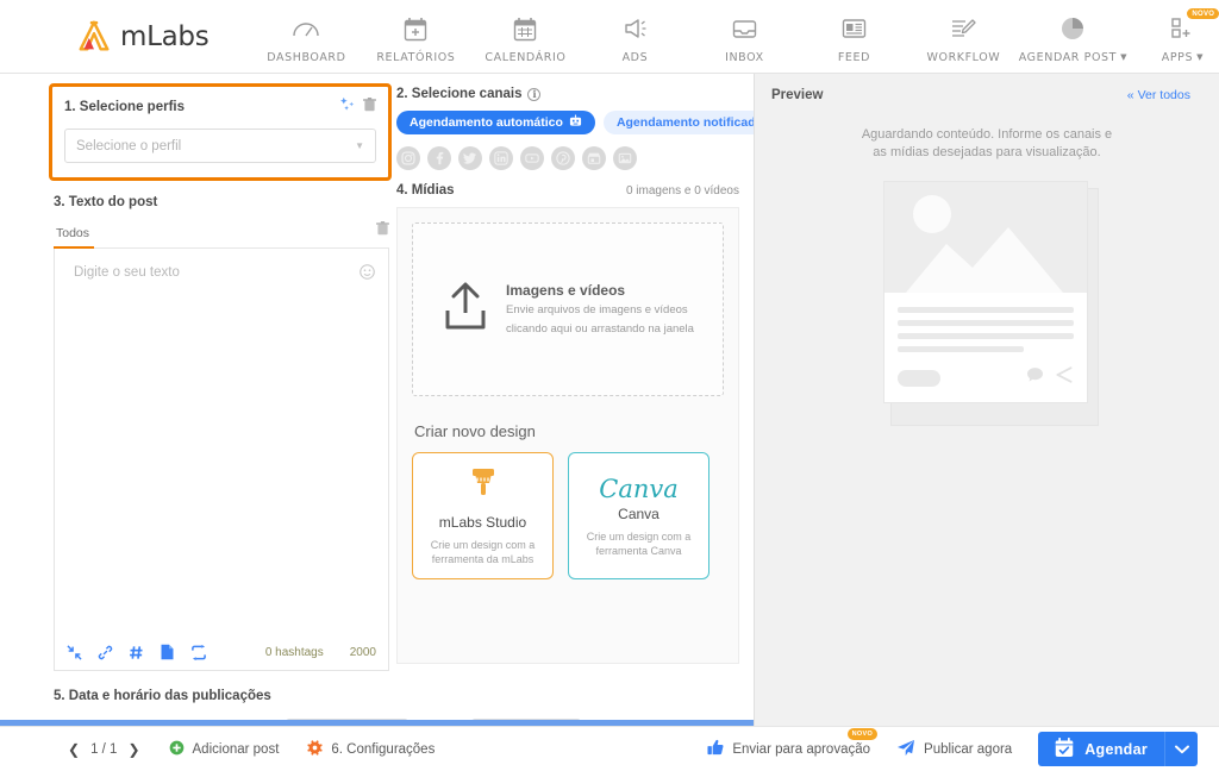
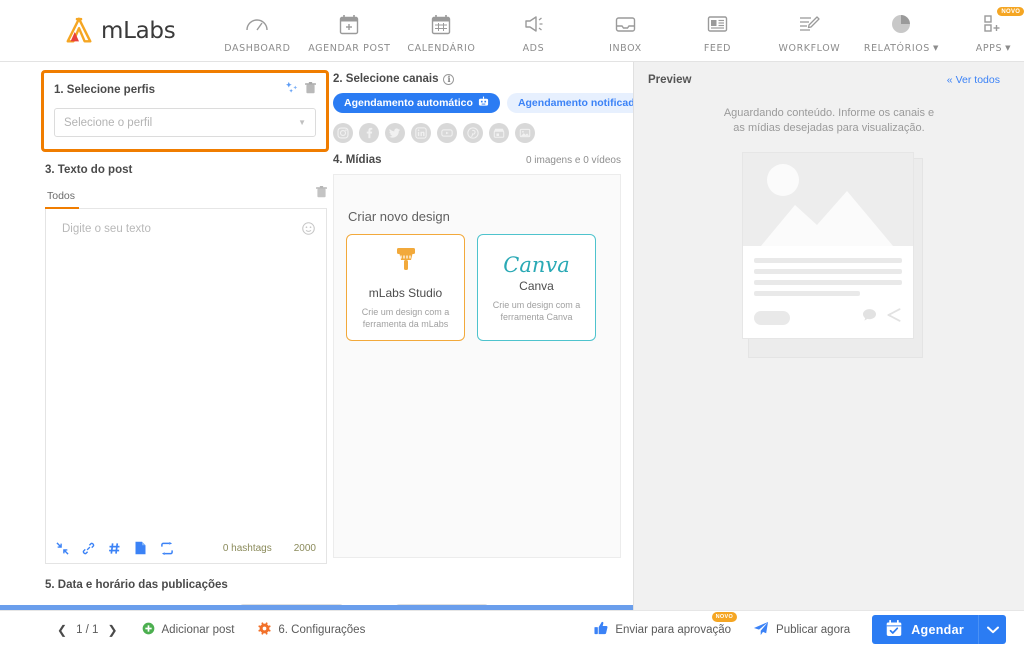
  mLabs
  DASHBOARD
- RELATÓRIOS
+ AGENDAR POST
  CALENDÁRIO
  ADS
  INBOX
  FEED
  WORKFLOW
- AGENDAR POST ▼
+ RELATÓRIOS ▼
  APPS ▼
  1. Selecione perfis
  Selecione o perfil
  ▼
  3. Texto do post
  Todos
  Digite o seu texto
  0 hashtags
  2000
  2. Selecione canais
  i
  Agendamento automático
  Agendamento notificad
  4. Mídias
  0 imagens e 0 vídeos
- Imagens e vídeos
- Envie arquivos de imagens e vídeos
- clicando aqui ou arrastando na janela
  Criar novo design
  mLabs Studio
  Crie um design com a
  ferramenta da mLabs
  Canva
  Canva
  Crie um design com a
  ferramenta Canva
  5. Data e horário das publicações
  Preview
  «
  Ver todos
  Aguardando conteúdo. Informe os canais e
  as mídias desejadas para visualização.
  ❮
  1 / 1
  ❯
  Adicionar post
  6. Configurações
  Enviar para aprovação
  Publicar agora
  Agendar
